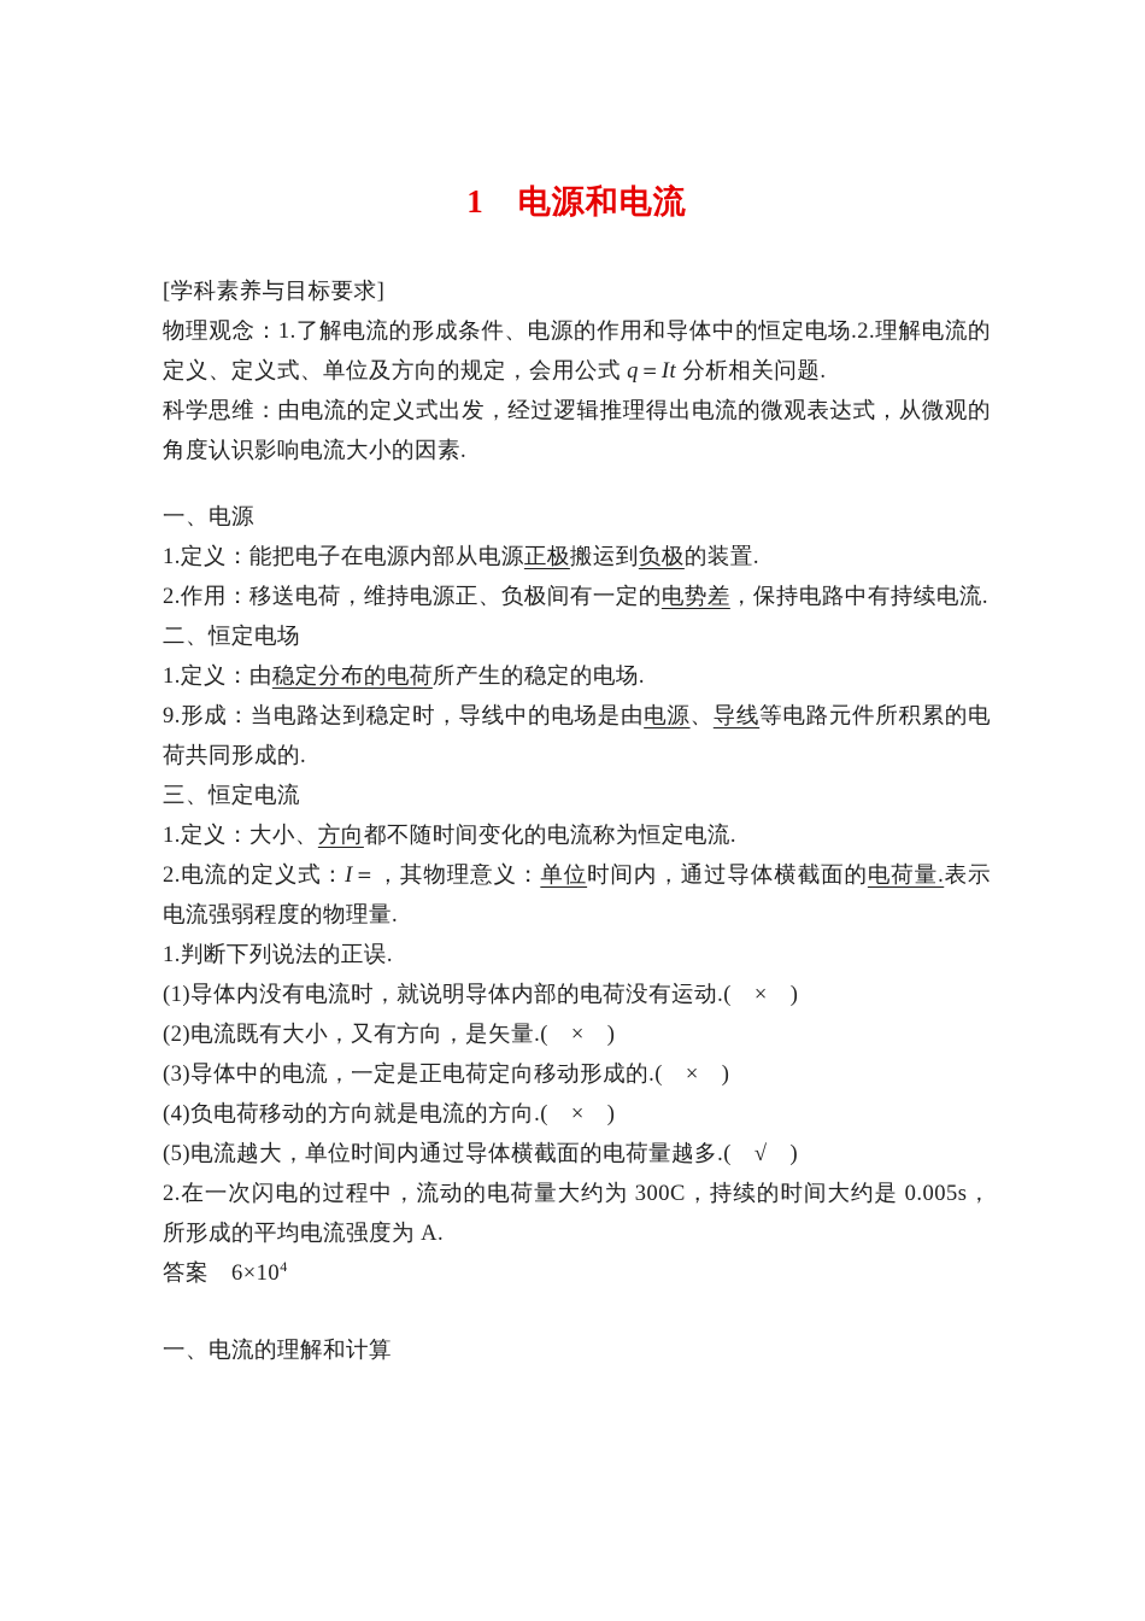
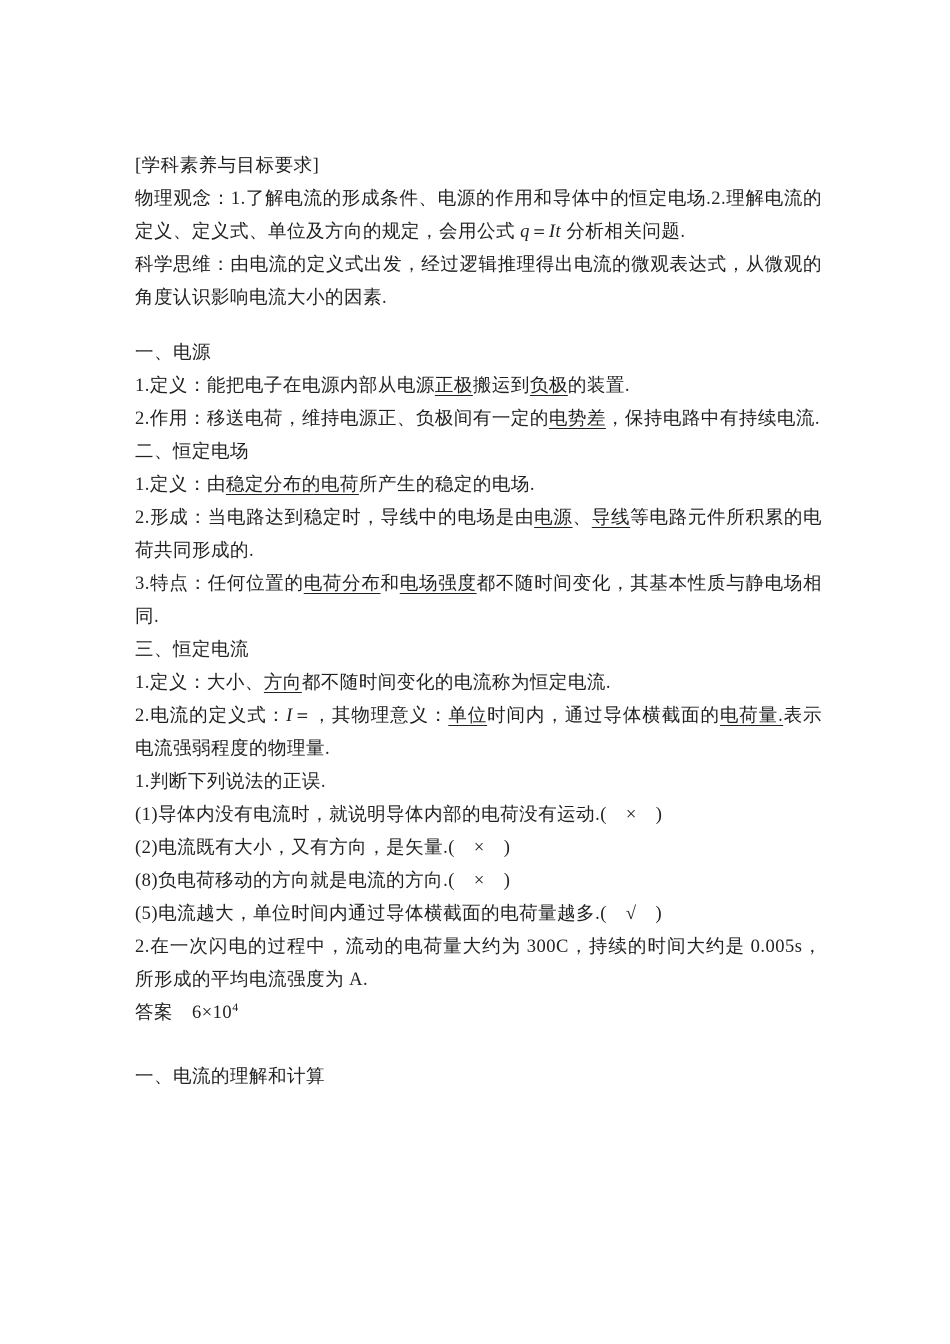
- 1 电源和电流
  [学科素养与目标要求]
  物理观念：1.了解电流的形成条件、电源的作用和导体中的恒定电场.2.理解电流的定义、定义式、单位及方向的规定，会用公式 q＝It 分析相关问题.
  科学思维：由电流的定义式出发，经过逻辑推理得出电流的微观表达式，从微观的角度认识影响电流大小的因素.
  一、电源
  1.定义：能把电子在电源内部从电源正极搬运到负极的装置.
  2.作用：移送电荷，维持电源正、负极间有一定的电势差，保持电路中有持续电流.
  二、恒定电场
  1.定义：由稳定分布的电荷所产生的稳定的电场.
- 9.形成：当电路达到稳定时，导线中的电场是由电源、导线等电路元件所积累的电荷共同形成的.
+ 2.形成：当电路达到稳定时，导线中的电场是由电源、导线等电路元件所积累的电荷共同形成的.
+ 3.特点：任何位置的电荷分布和电场强度都不随时间变化，其基本性质与静电场相同.
  三、恒定电流
  1.定义：大小、方向都不随时间变化的电流称为恒定电流.
  2.电流的定义式：I＝，其物理意义：单位时间内，通过导体横截面的电荷量.表示电流强弱程度的物理量.
  1.判断下列说法的正误.
  (1)导体内没有电流时，就说明导体内部的电荷没有运动.( × )
  (2)电流既有大小，又有方向，是矢量.( × )
- (3)导体中的电流，一定是正电荷定向移动形成的.( × )
- (4)负电荷移动的方向就是电流的方向.( × )
+ (8)负电荷移动的方向就是电流的方向.( × )
  (5)电流越大，单位时间内通过导体横截面的电荷量越多.( √ )
  2.在一次闪电的过程中，流动的电荷量大约为 300C，持续的时间大约是 0.005s，所形成的平均电流强度为 A.
  答案 6×104
  一、电流的理解和计算
